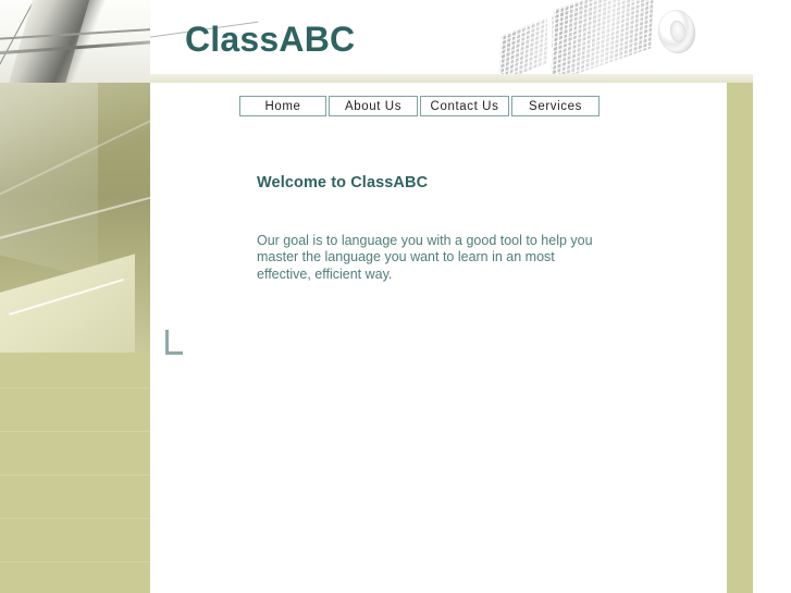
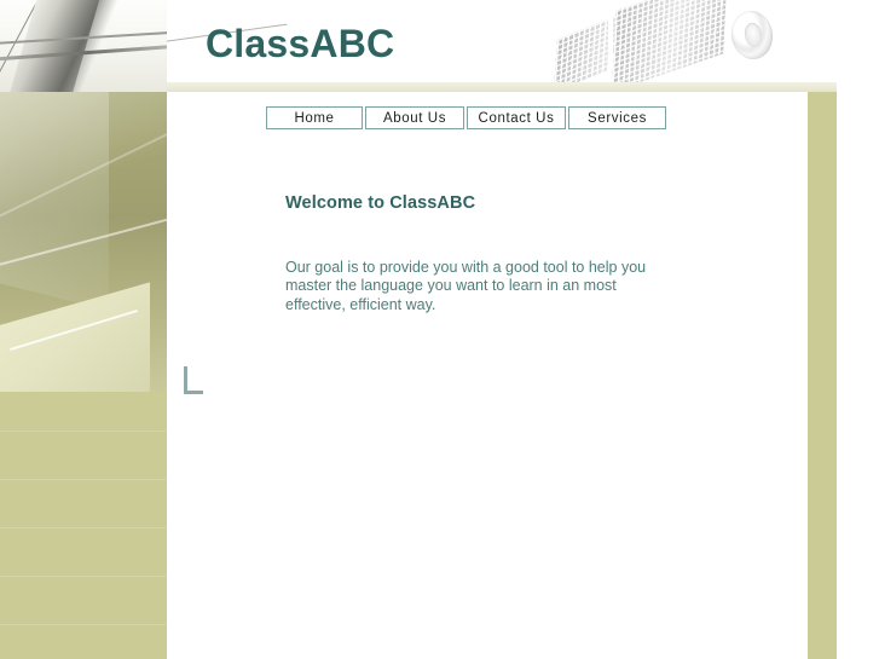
  ClassABC
  Home
  About Us
  Contact Us
  Services
  Welcome to ClassABC
- Our goal is to language you with a good tool to help you master the language you want to learn in an most effective, efficient way.
+ Our goal is to provide you with a good tool to help you master the language you want to learn in an most effective, efficient way.
